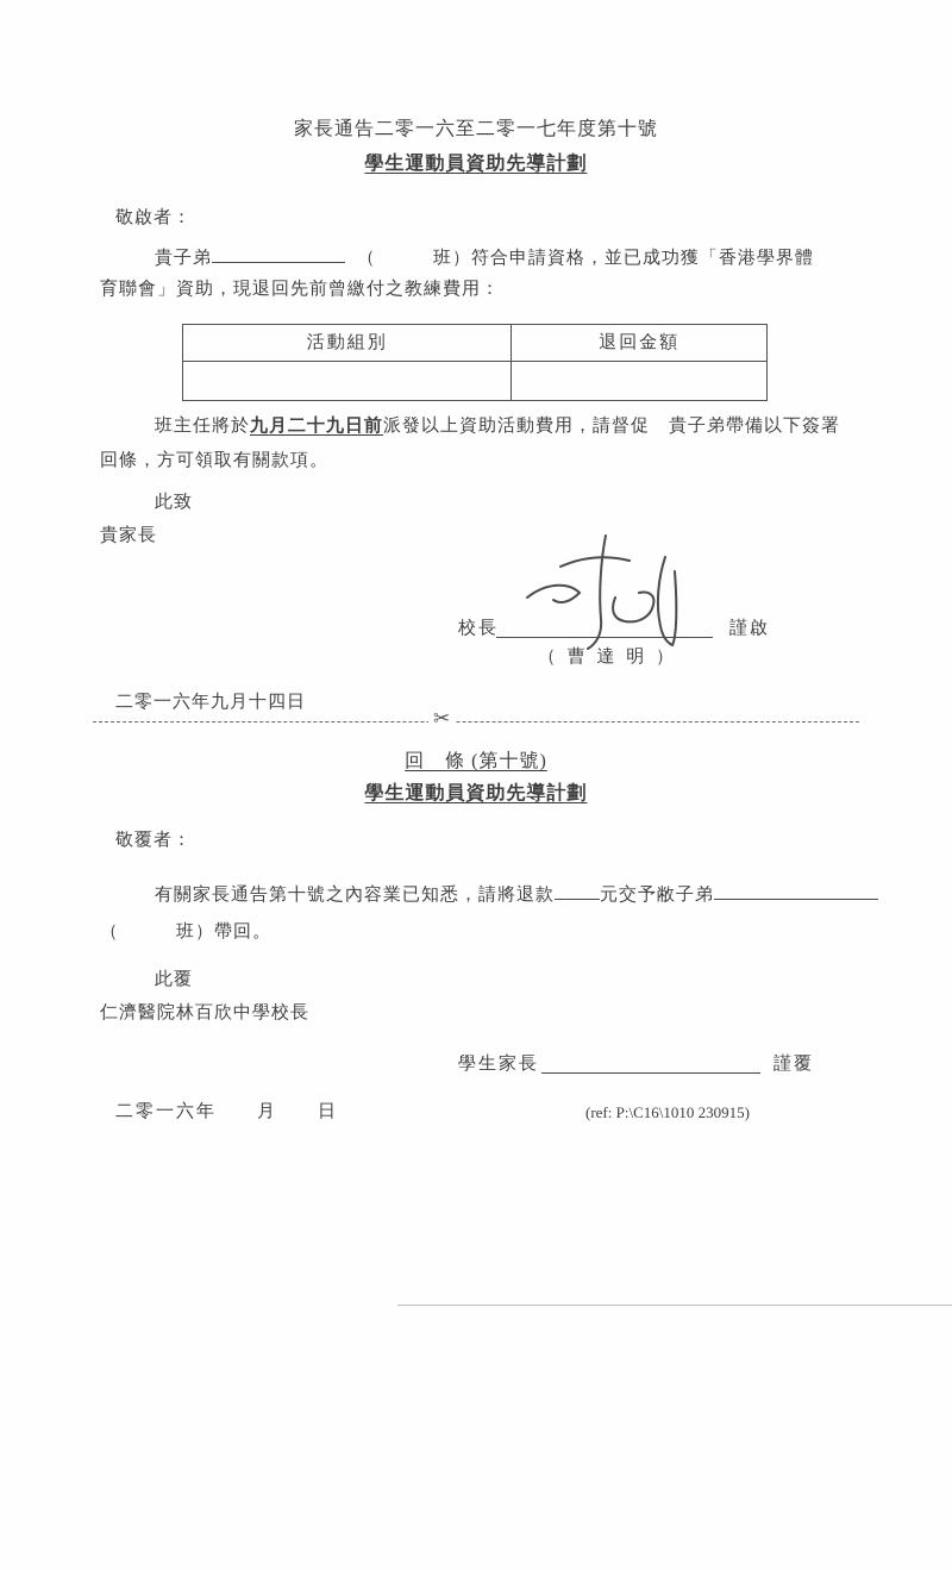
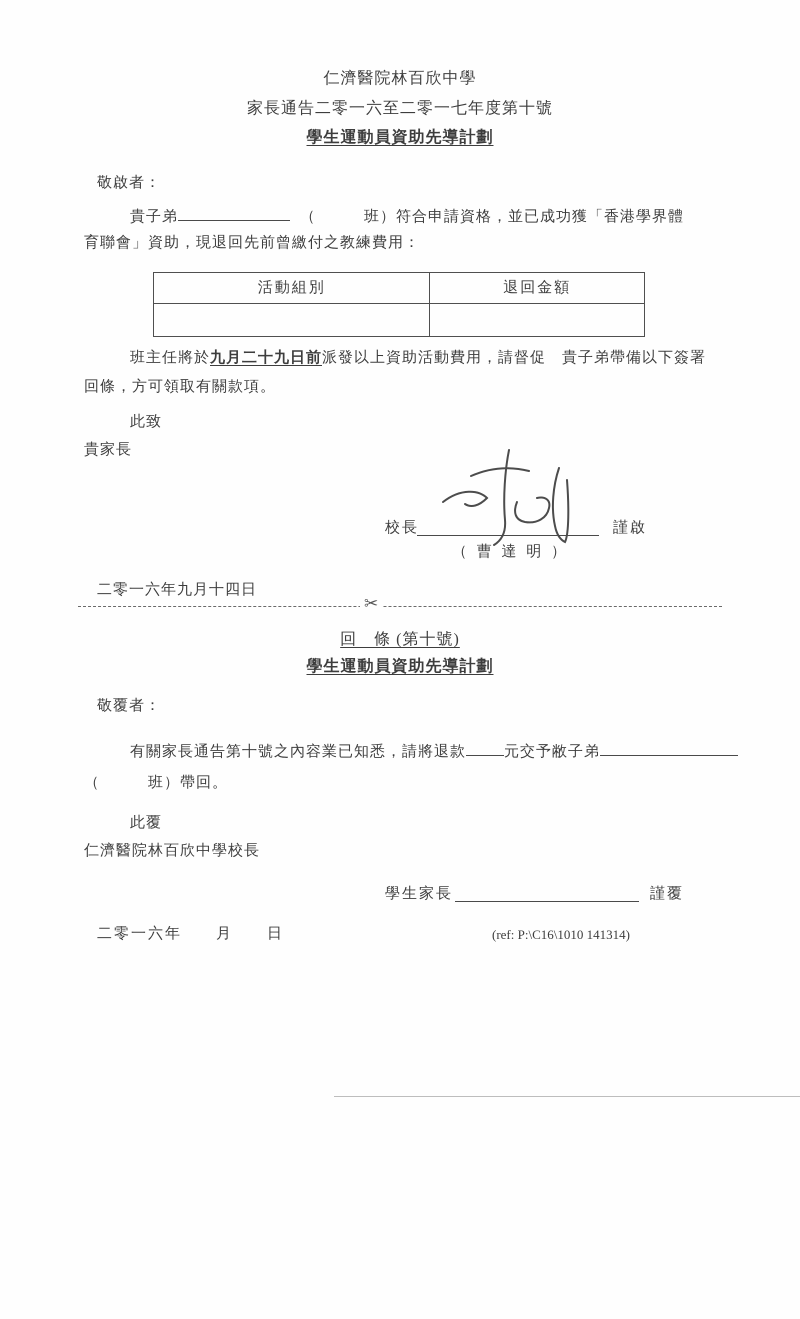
+ 仁濟醫院林百欣中學
  家長通告二零一六至二零一七年度第十號
  學生運動員資助先導計劃
  敬啟者：
  貴子弟 （ 班）符合申請資格，並已成功獲「香港學界體
  育聯會」資助，現退回先前曾繳付之教練費用：
  活動組別	退回金額
  班主任將於九月二十九日前派發以上資助活動費用，請督促 貴子弟帶備以下簽署
  回條，方可領取有關款項。
  此致
  貴家長
  校長
  謹啟
  （ 曹 達 明 ）
  二零一六年九月十四日
  ✂
  回 條 (第十號)
  學生運動員資助先導計劃
  敬覆者：
  有關家長通告第十號之內容業已知悉，請將退款 元交予敝子弟
  （ 班）帶回。
  此覆
  仁濟醫院林百欣中學校長
  學生家長
  謹覆
  二零一六年 月 日
- (ref: P:\C16\1010 230915)
+ (ref: P:\C16\1010 141314)
